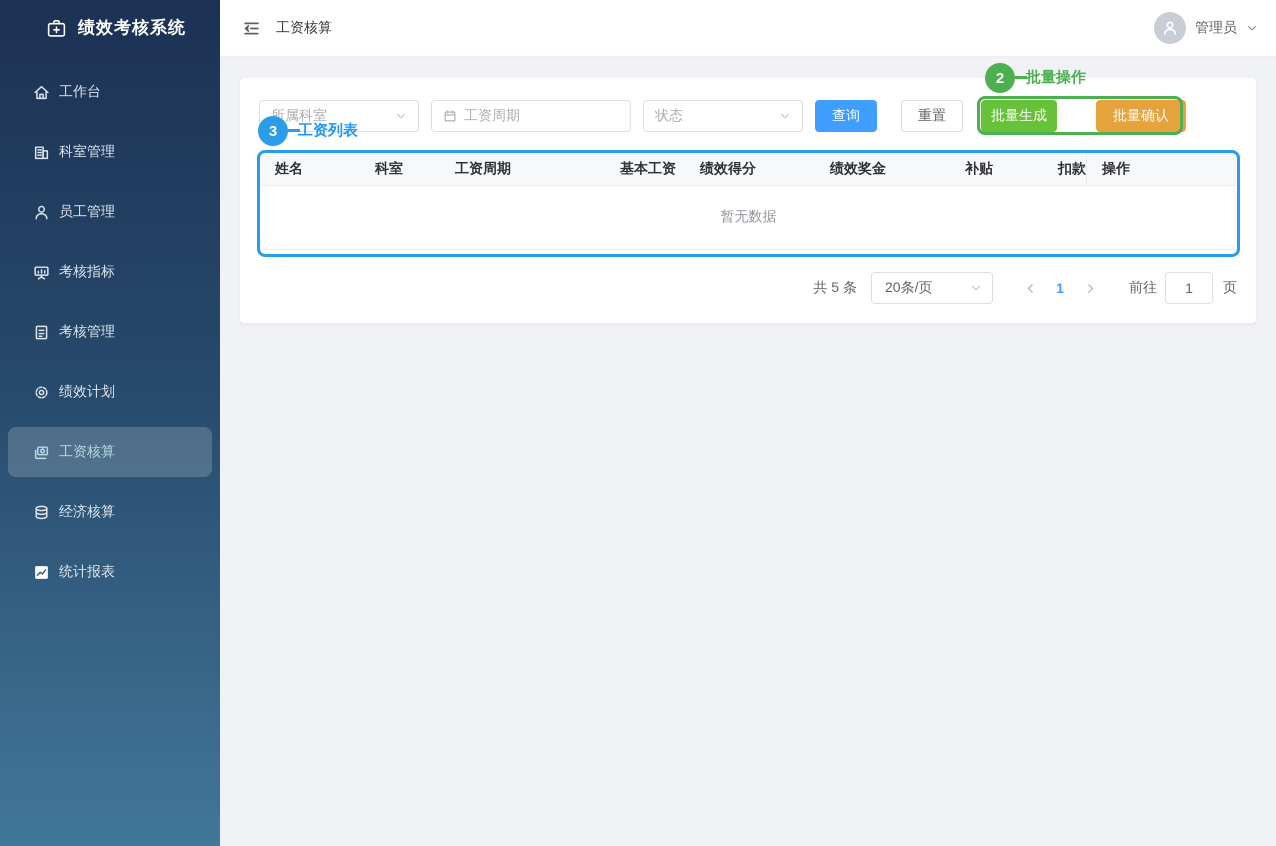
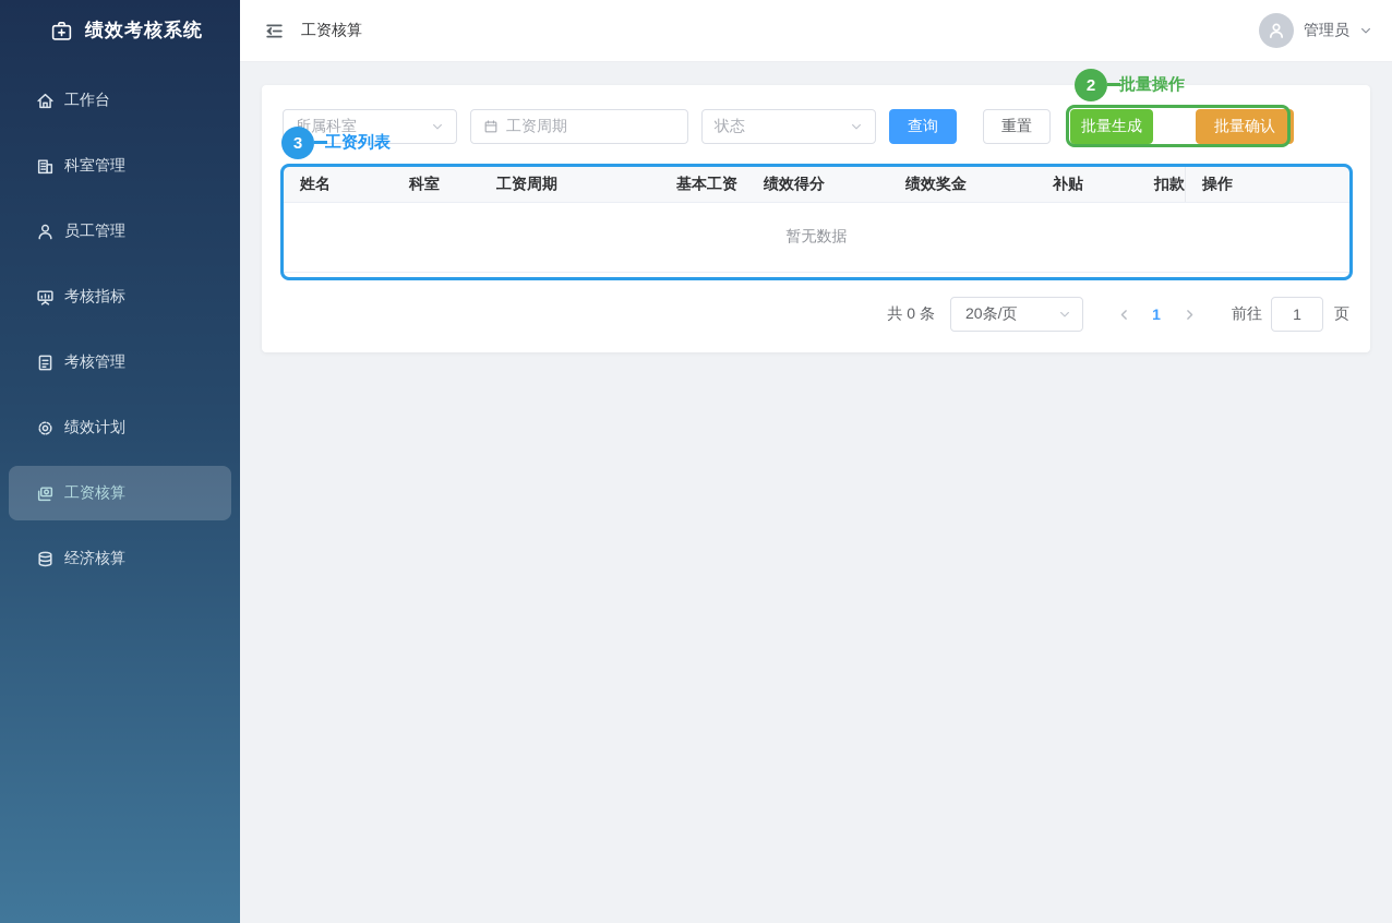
  绩效考核系统
  工作台
  科室管理
  员工管理
  考核指标
  考核管理
  绩效计划
  工资核算
  经济核算
- 统计报表
  工资核算
  管理员
  所属科室
  工资周期
  状态
  查询
  重置
  批量生成
  批量确认
  姓名
  科室
  工资周期
  基本工资
  绩效得分
  绩效奖金
  补贴
  扣款
  操作
  暂无数据
- 共 5 条
+ 共 0 条
  20条/页
  1
  前往
  1
  页
  2
  批量操作
  3
  工资列表
